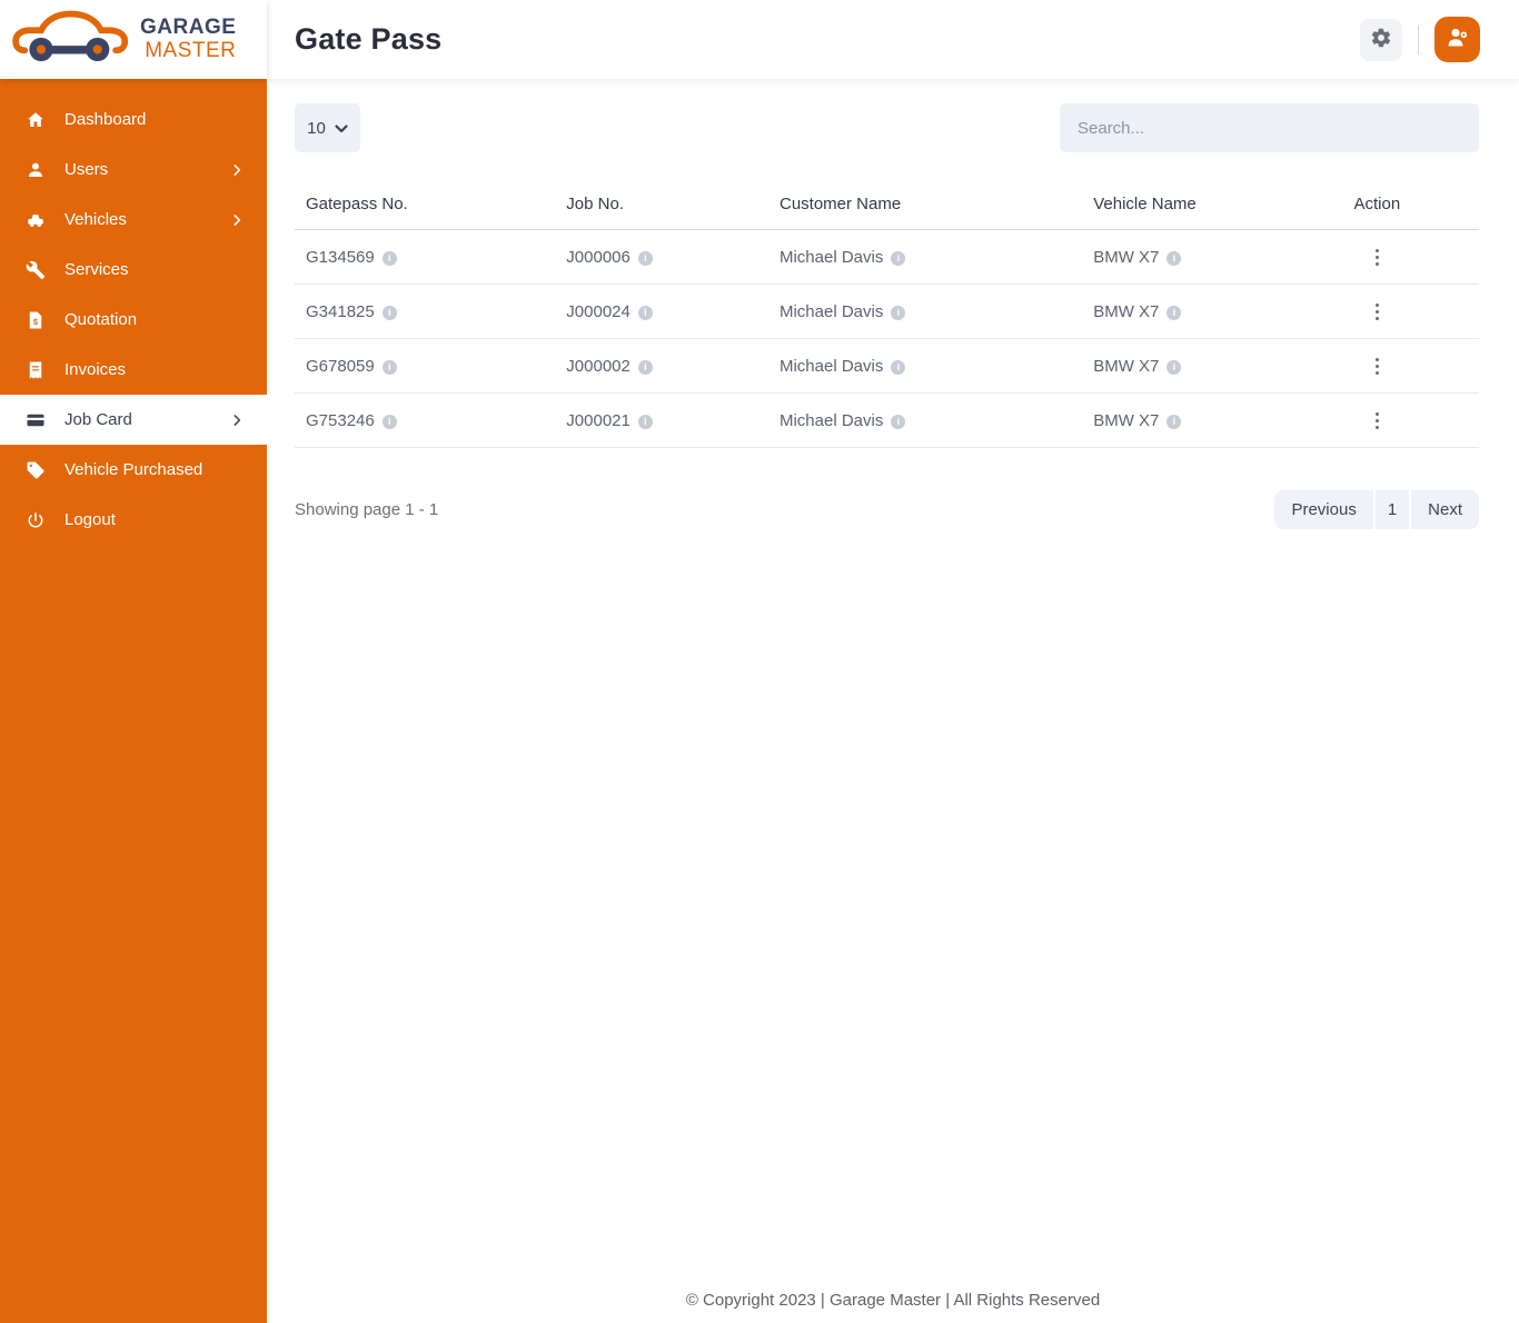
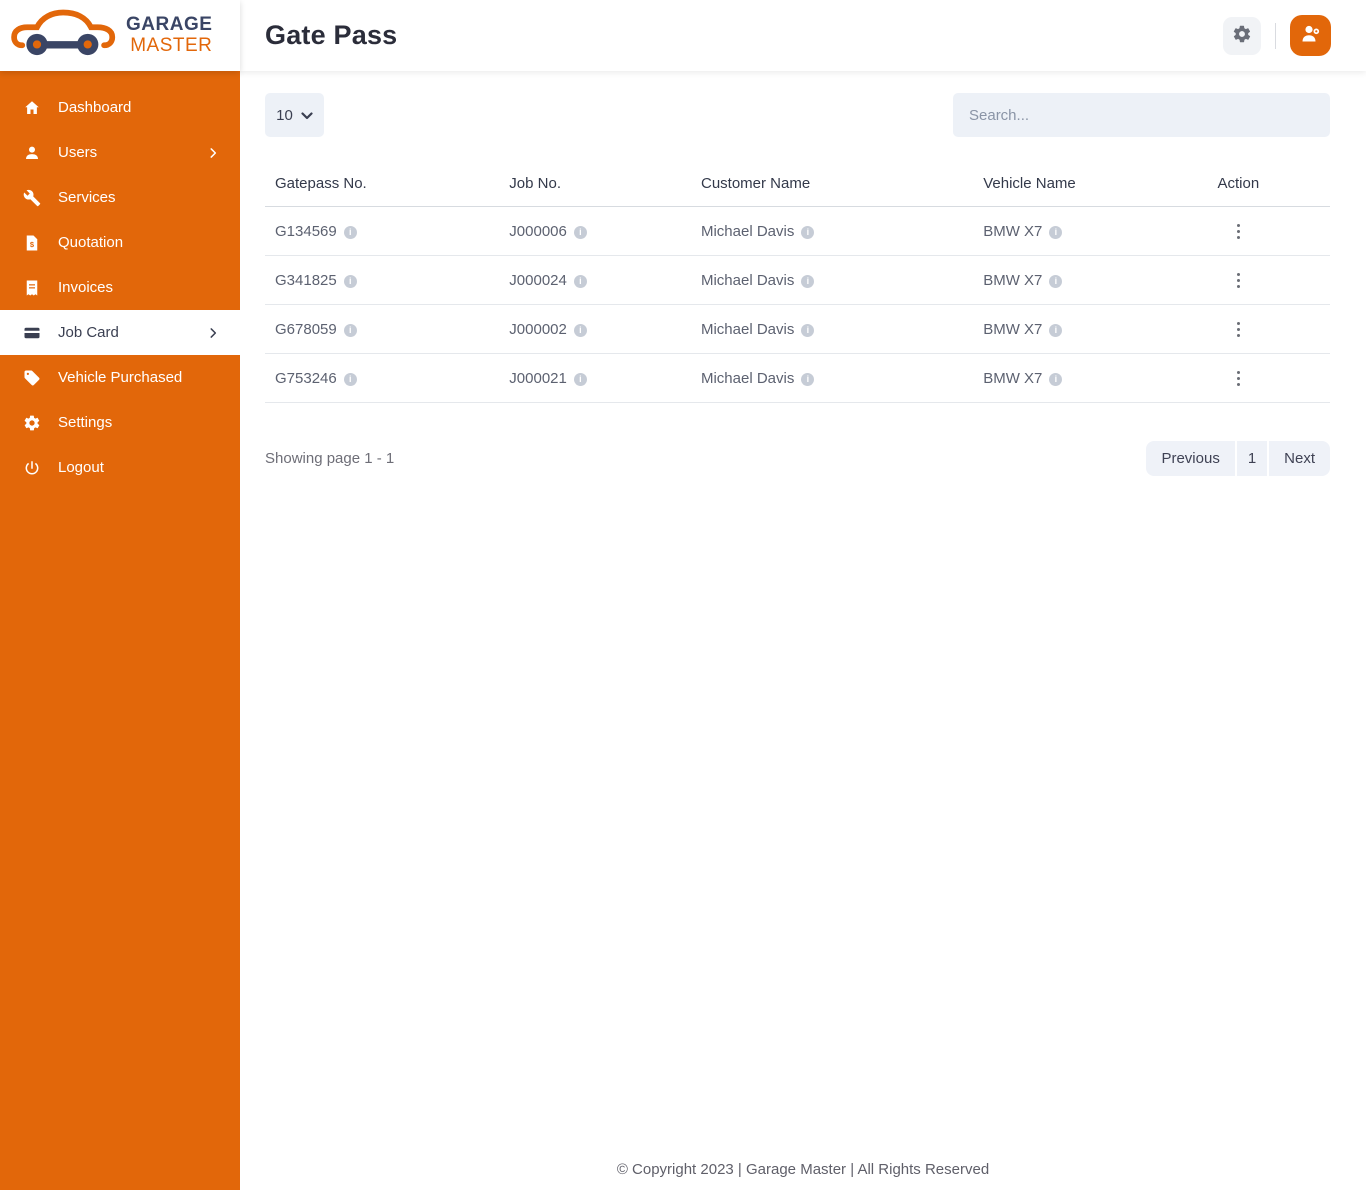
  GARAGE
  MASTER
  Dashboard
  Users
- Vehicles
  Services
  $
  Quotation
  Invoices
  Job Card
  Vehicle Purchased
+ Settings
  Logout
  Gate Pass
  10
  Search...
  Gatepass No.	Job No.	Customer Name	Vehicle Name	Action
  G134569 i	J000006 i	Michael Davis i	BMW X7 i
  G341825 i	J000024 i	Michael Davis i	BMW X7 i
  G678059 i	J000002 i	Michael Davis i	BMW X7 i
  G753246 i	J000021 i	Michael Davis i	BMW X7 i
  Showing page 1 - 1
  Previous
  1
  Next
  © Copyright 2023 | Garage Master | All Rights Reserved
